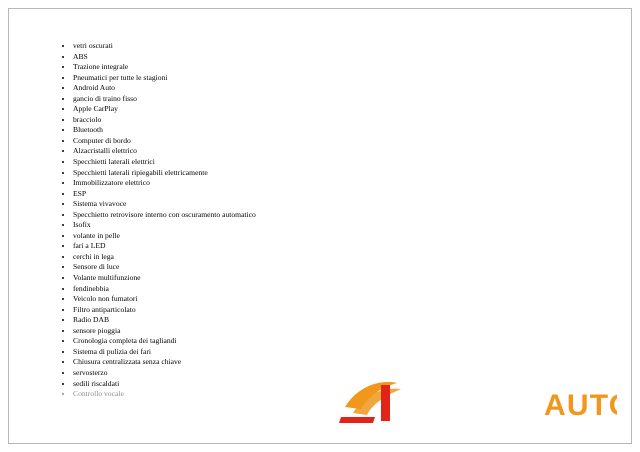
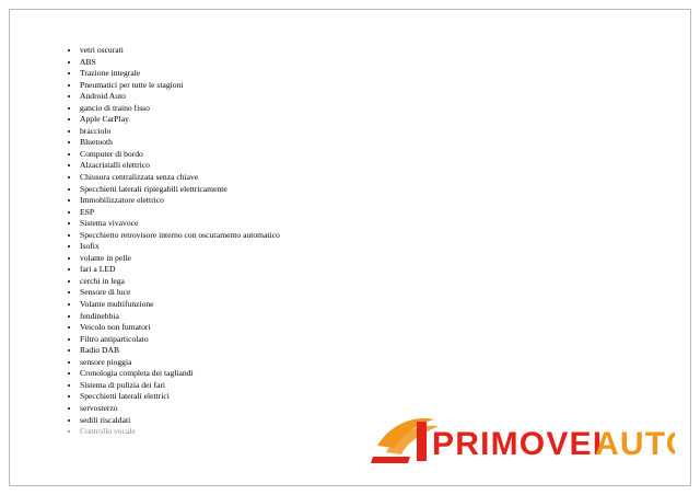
  vetri oscurati
  ABS
  Trazione integrale
  Pneumatici per tutte le stagioni
  Android Auto
  gancio di traino fisso
  Apple CarPlay
  bracciolo
  Bluetooth
  Computer di bordo
  Alzacristalli elettrico
- Specchietti laterali elettrici
+ Chiusura centralizzata senza chiave
  Specchietti laterali ripiegabili elettricamente
  Immobilizzatore elettrico
  ESP
  Sistema vivavoce
  Specchietto retrovisore interno con oscuramento automatico
  Isofix
  volante in pelle
  fari a LED
  cerchi in lega
  Sensore di luce
  Volante multifunzione
  fendinebbia
  Veicolo non fumatori
  Filtro antiparticolato
  Radio DAB
  sensore pioggia
  Cronologia completa dei tagliandi
  Sistema di pulizia dei fari
- Chiusura centralizzata senza chiave
+ Specchietti laterali elettrici
  servosterzo
  sedili riscaldati
  Controllo vocale
+ PRIMOVEI
  AUT
